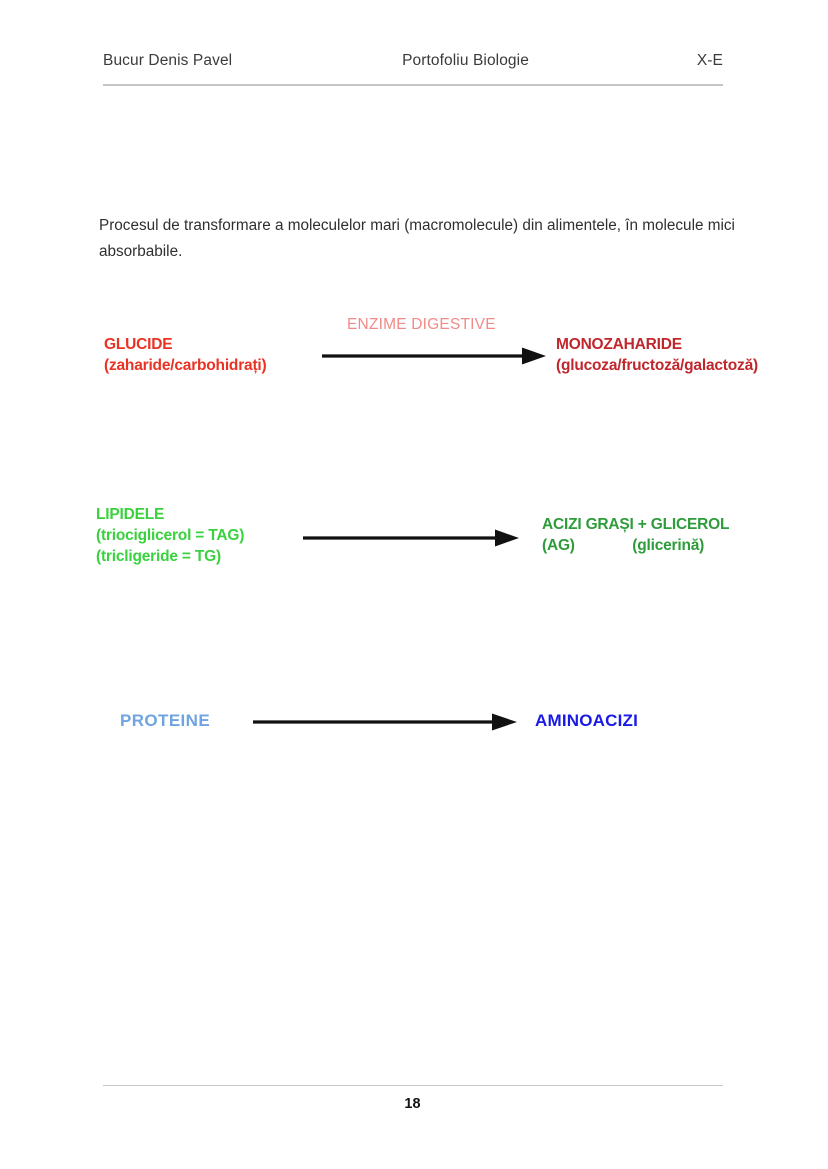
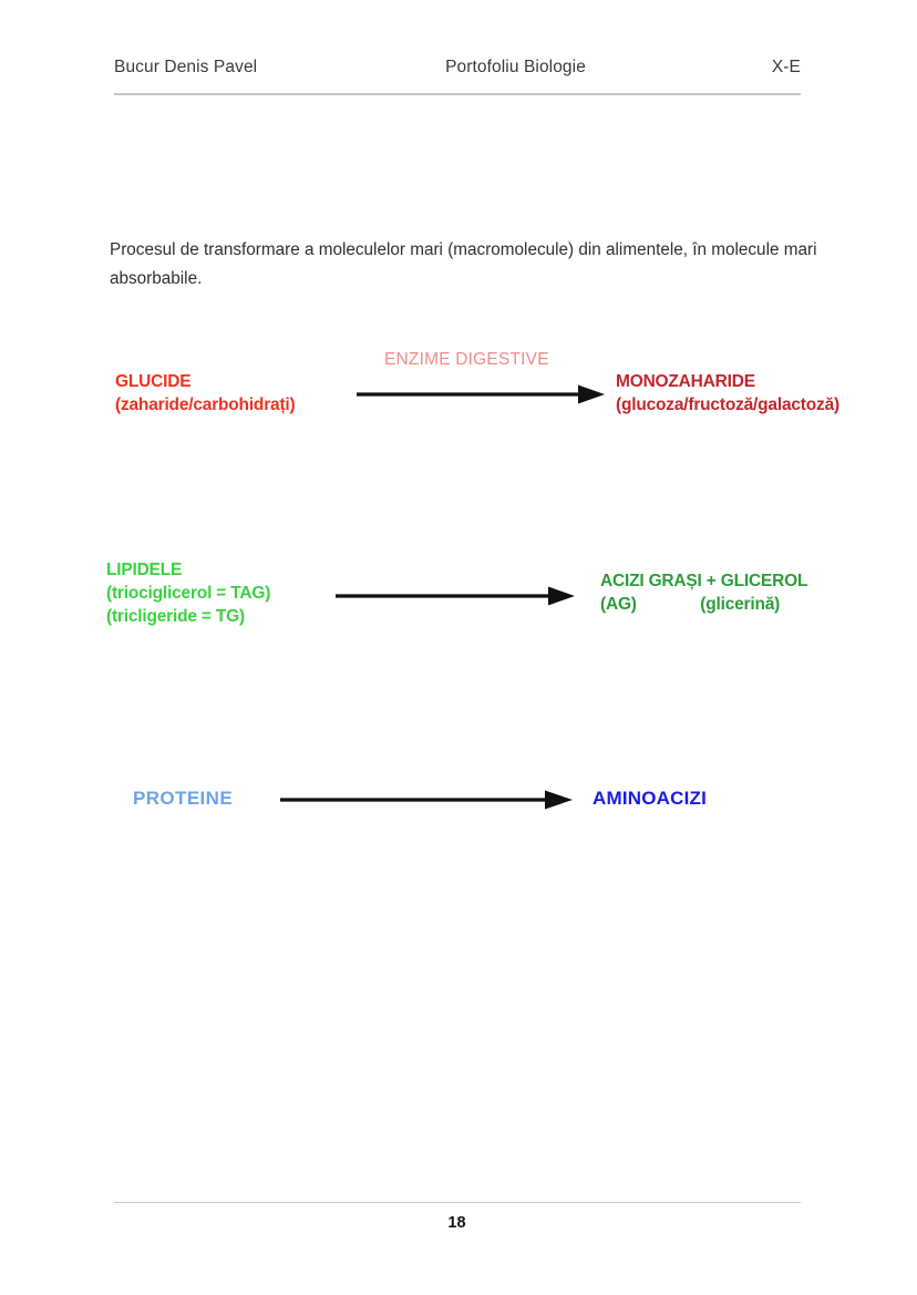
  Bucur Denis Pavel
  Portofoliu Biologie
  X-E
- Procesul de transformare a moleculelor mari (macromolecule) din alimentele, în molecule mici absorbabile.
+ Procesul de transformare a moleculelor mari (macromolecule) din alimentele, în molecule mari absorbabile.
  GLUCIDE
  (zaharide/carbohidrați)
  ENZIME DIGESTIVE
  MONOZAHARIDE
  (glucoza/fructoză/galactoză)
  LIPIDELE
  (triociglicerol = TAG)
  (tricligeride = TG)
  ACIZI GRAȘI + GLICEROL
  (AG) (glicerină)
  PROTEINE
  AMINOACIZI
  18
